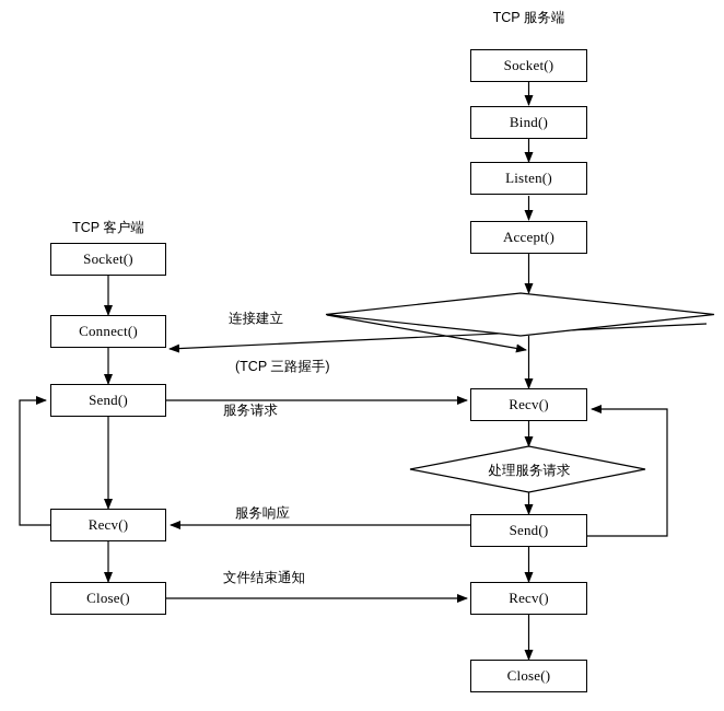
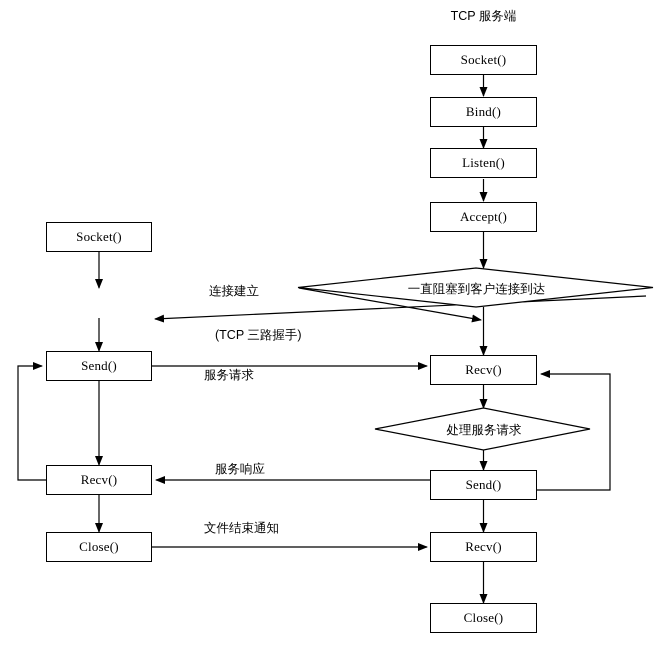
- TCP 客户端
  TCP 服务端
  Socket()
- Connect()
  Send()
  Recv()
  Close()
  Socket()
  Bind()
  Listen()
  Accept()
  Recv()
  Send()
  Recv()
  Close()
+ 一直阻塞到客户连接到达
  处理服务请求
  连接建立
  (TCP 三路握手)
  服务请求
  服务响应
  文件结束通知
